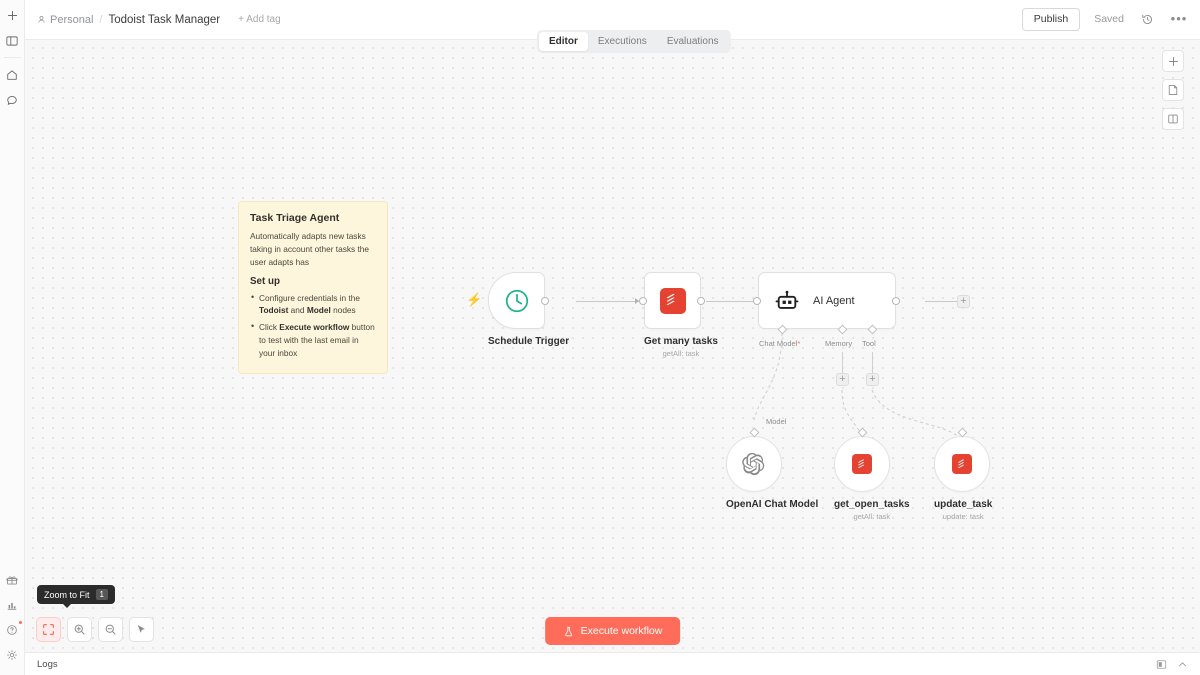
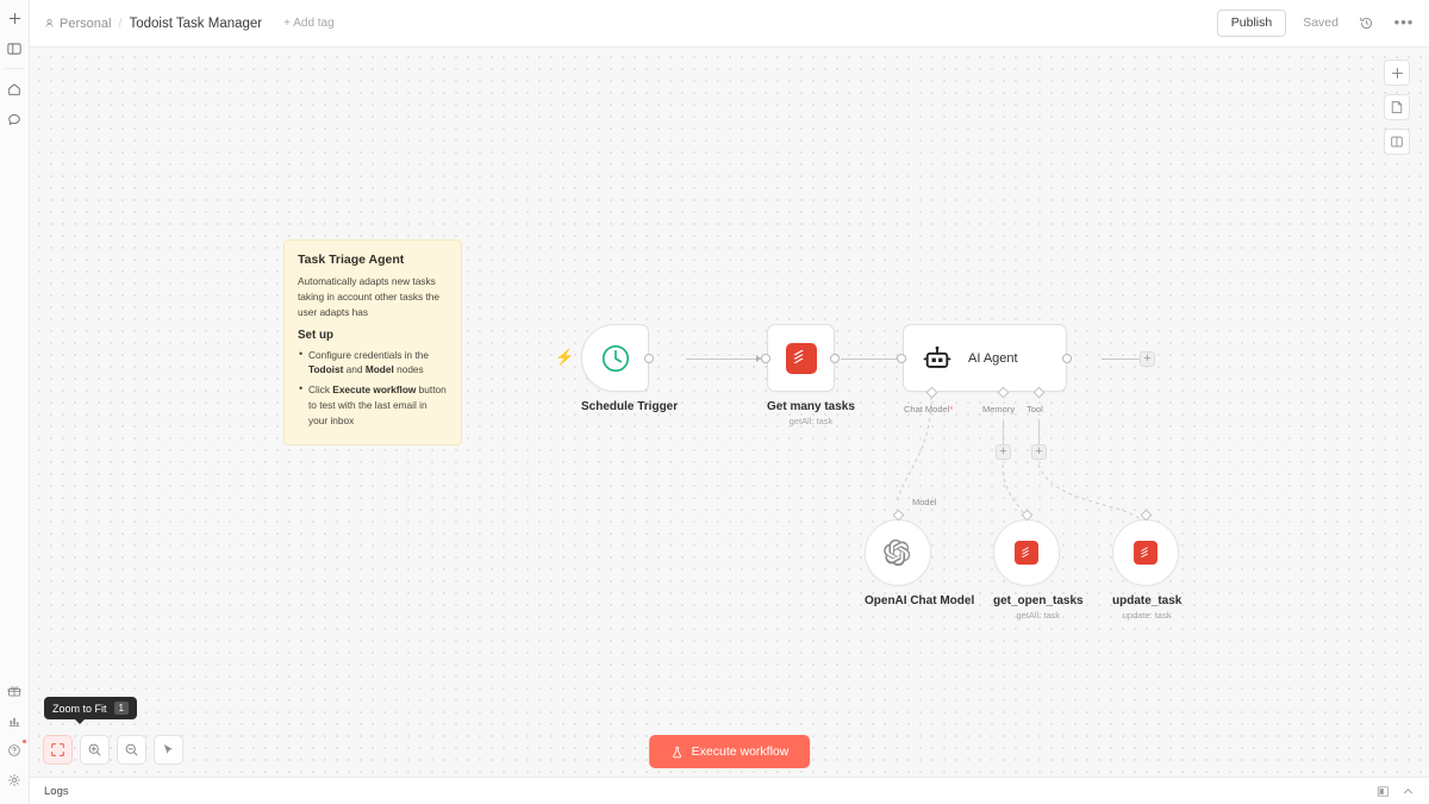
  Personal
  /
  Todoist Task Manager
  + Add tag
  Publish
  Saved
  •••
- Editor
- Executions
- Evaluations
  Task Triage Agent
  Automatically adapts new tasks taking in account other tasks the user adapts has
  Set up
  Configure credentials in the Todoist and Model nodes
  Click Execute workflow button to test with the last email in your inbox
  ⚡
  Schedule Trigger
  Get many tasks
  getAll: task
  AI Agent
  Chat Model*
  Memory
  Tool
  +
  +
  +
  Model
  OpenAI Chat Model
  get_open_tasks
  getAll: task
  update_task
  update: task
  Zoom to Fit
  1
  Execute workflow
  Logs
